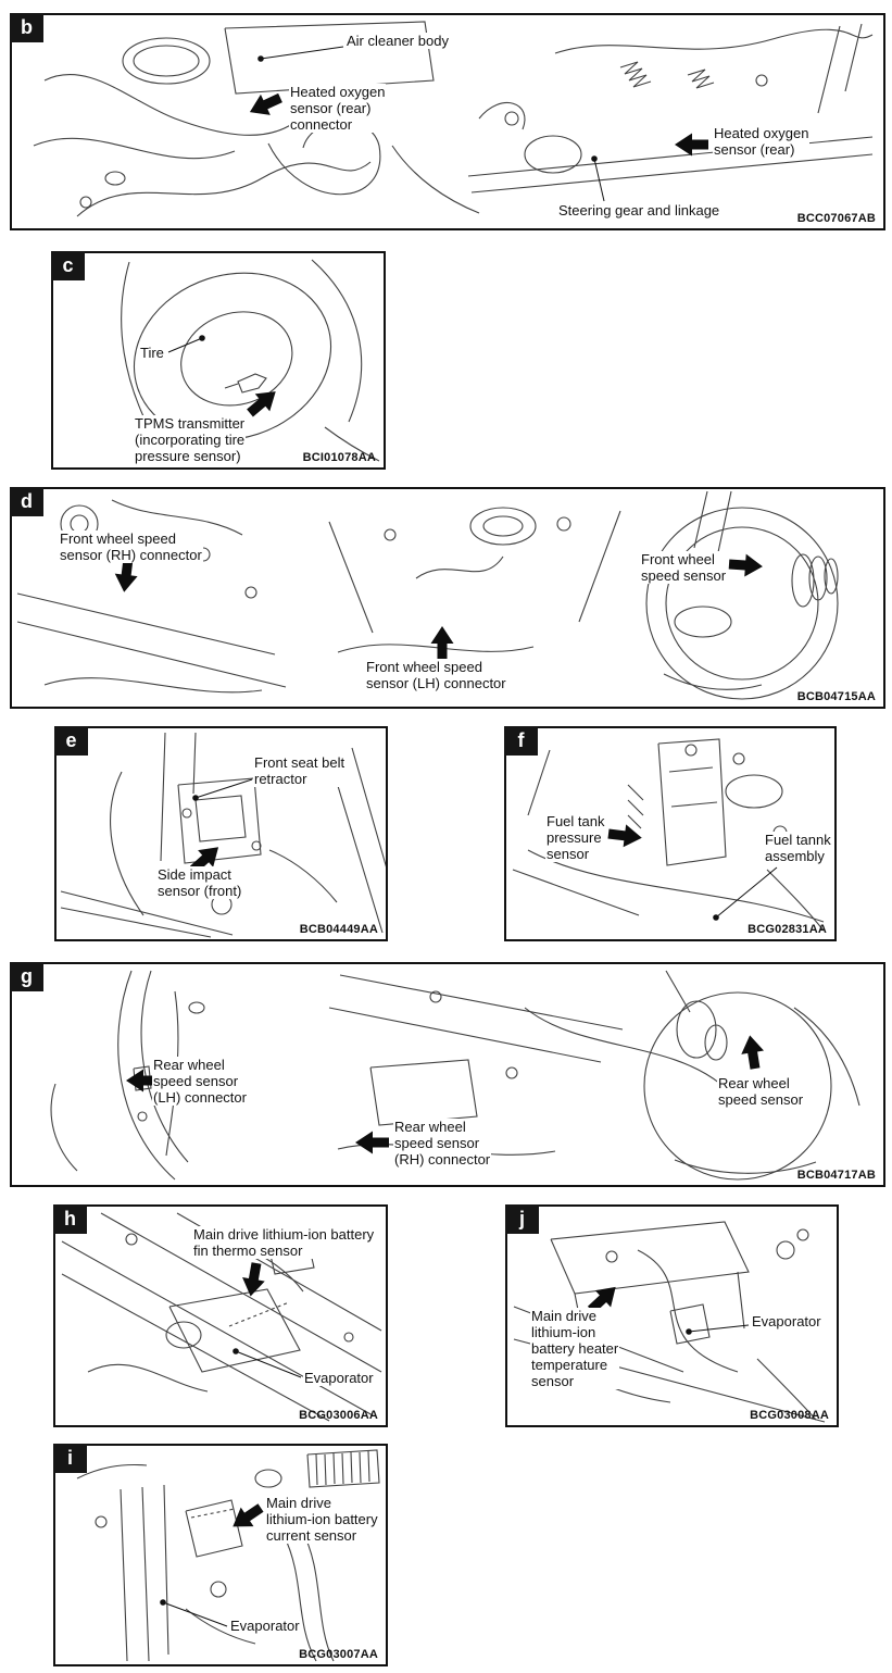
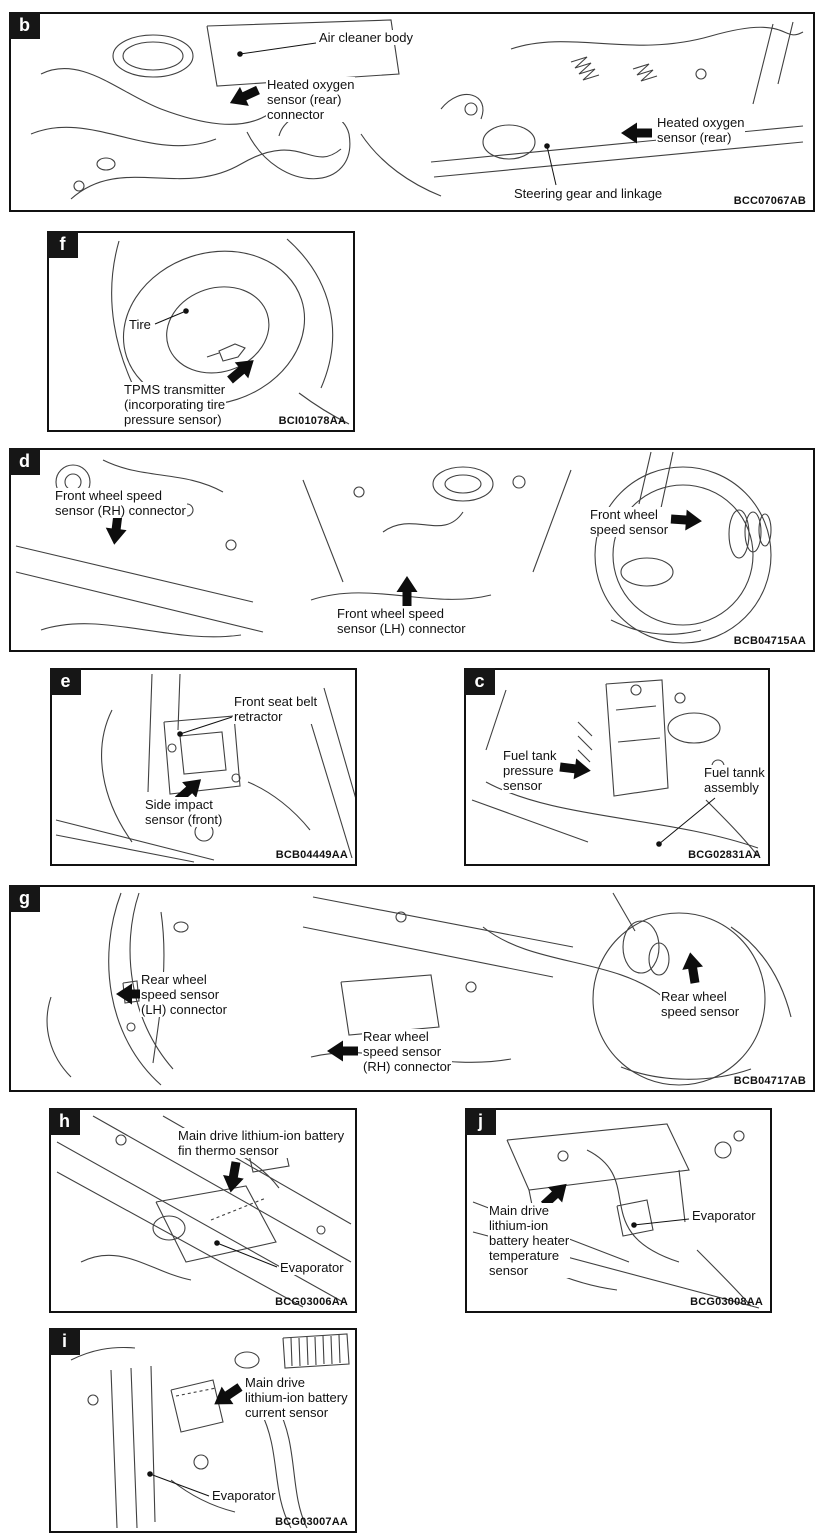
  b
  Air cleaner body
  Heated oxygen
  sensor (rear)
  connector
  Heated oxygen
  sensor (rear)
  Steering gear and linkage
  BCC07067AB
- c
+ f
  Tire
  TPMS transmitter
  (incorporating tire
  pressure sensor)
  BCI01078AA
  d
  Front wheel speed
  sensor (RH) connector
  Front wheel speed
  sensor (LH) connector
  Front wheel
  speed sensor
  BCB04715AA
  e
  Front seat belt
  retractor
  Side impact
  sensor (front)
  BCB04449AA
- f
+ c
  Fuel tank
  pressure
  sensor
  Fuel tannk
  assembly
  BCG02831AA
  g
  Rear wheel
  speed sensor
  (LH) connector
  Rear wheel
  speed sensor
  (RH) connector
  Rear wheel
  speed sensor
  BCB04717AB
  h
  Main drive lithium-ion battery
  fin thermo sensor
  Evaporator
  BCG03006AA
  j
  Main drive
  lithium-ion
  battery heater
  temperature
  sensor
  Evaporator
  BCG03008AA
  i
  Main drive
  lithium-ion battery
  current sensor
  Evaporator
  BCG03007AA
